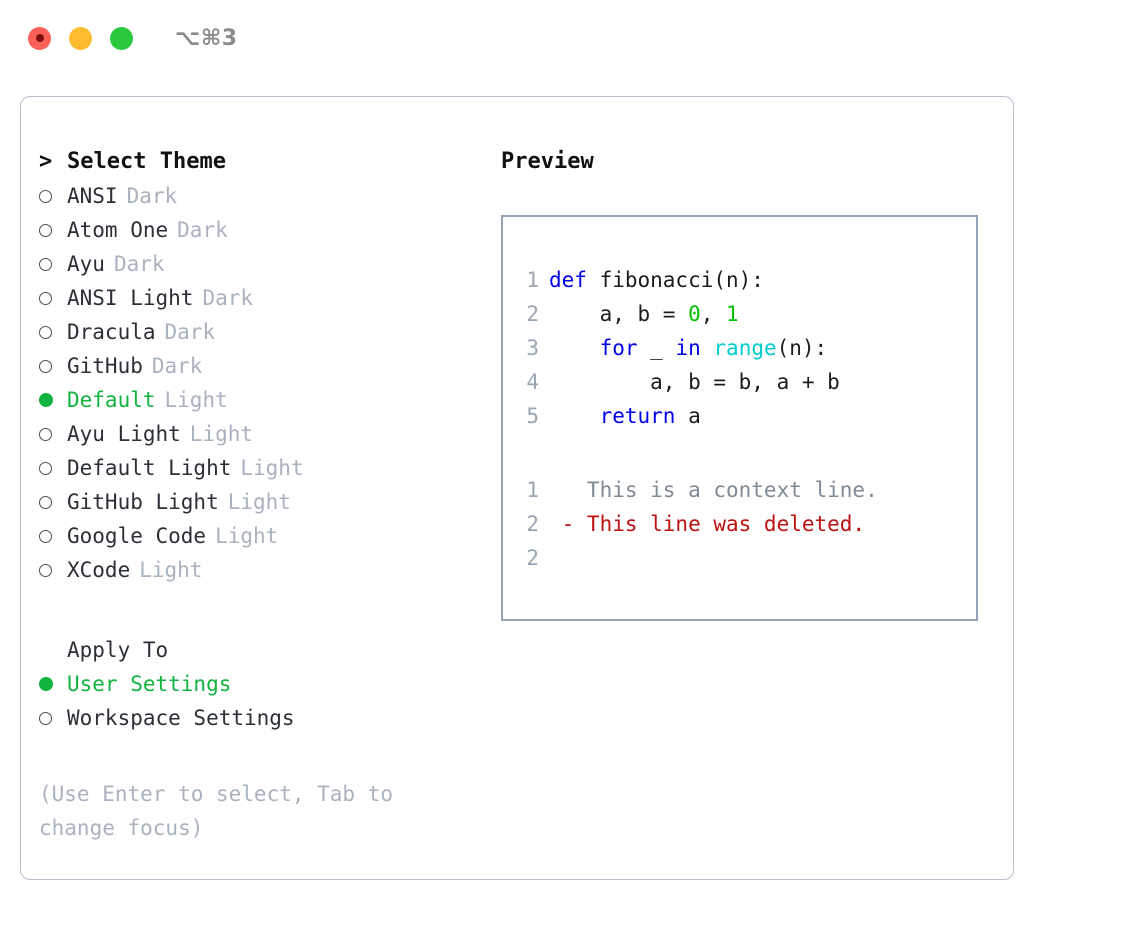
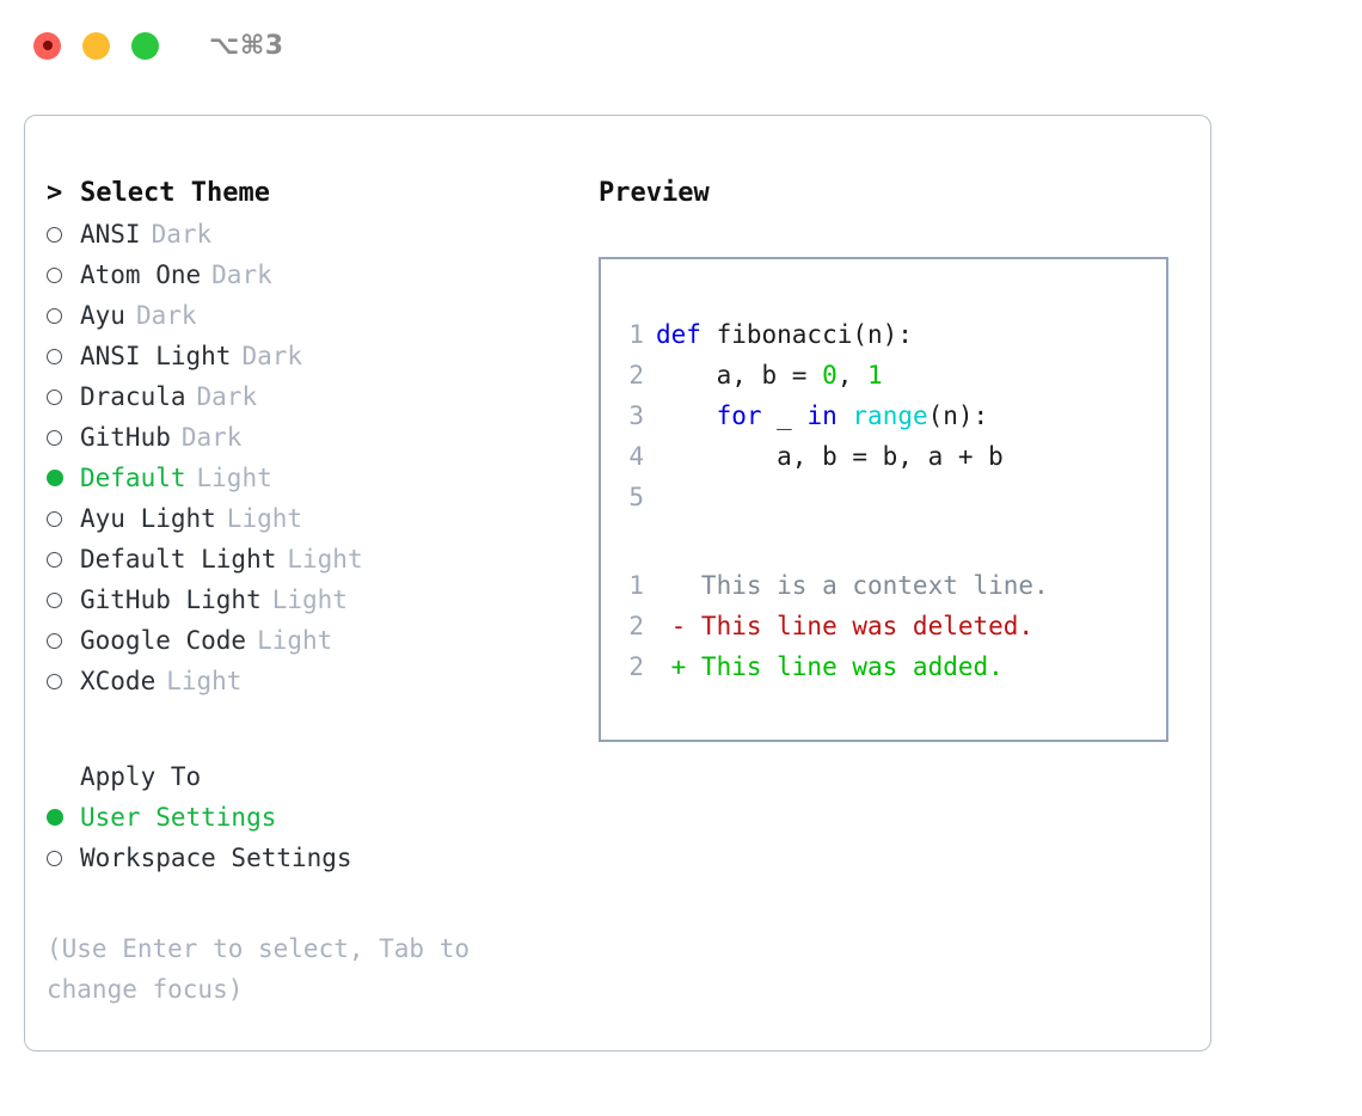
  ⌥⌘3
  >
  Select Theme
  ANSI
  Dark
  Atom One
  Dark
  Ayu
  Dark
  ANSI Light
  Dark
  Dracula
  Dark
  GitHub
  Dark
  Default
  Light
  Ayu Light
  Light
  Default Light
  Light
  GitHub Light
  Light
  Google Code
  Light
  XCode
  Light
  Apply To
  User Settings
  Workspace Settings
  (Use Enter to select, Tab to change focus)
  Preview
  1
  def fibonacci(n):
  2
  a, b = 0, 1
  3
  for _ in range(n):
  4
  a, b = b, a + b
  5
- return a
  1
  This is a context line.
  2
  - This line was deleted.
  2
+ + This line was added.
